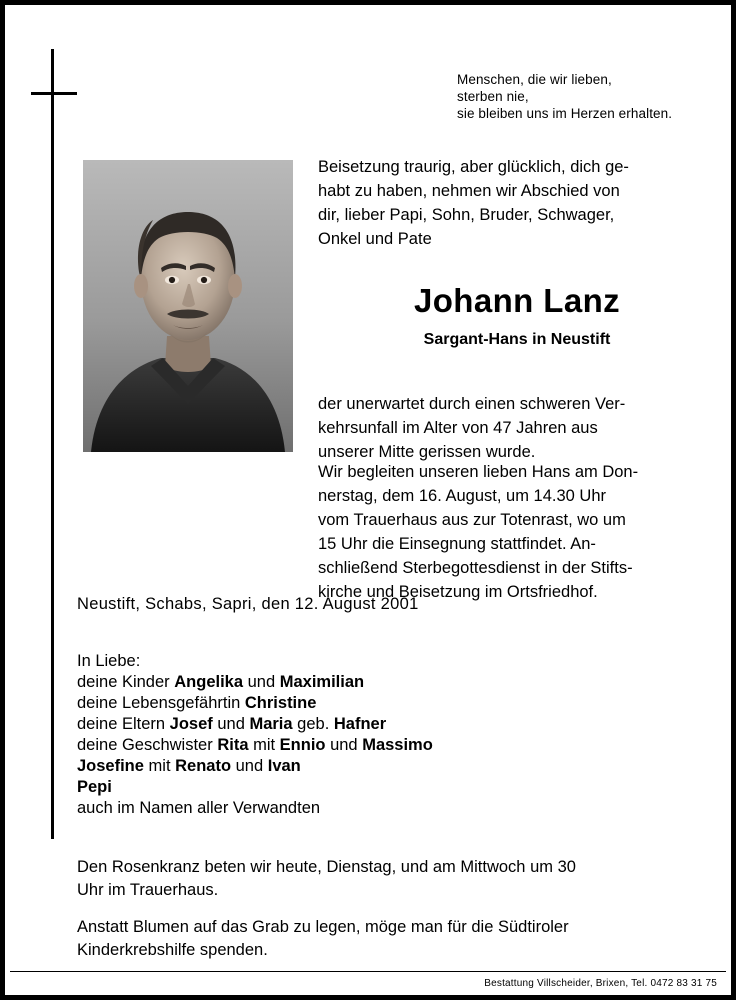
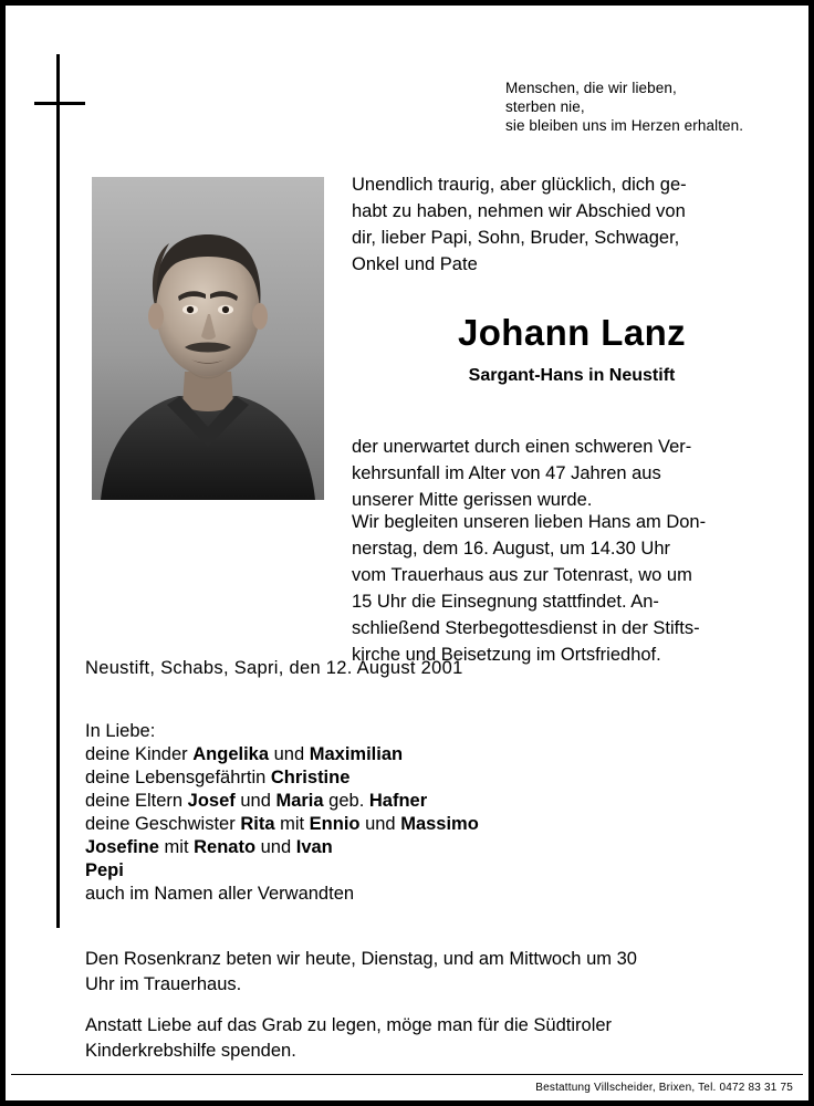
  Menschen, die wir lieben,
  sterben nie,
  sie bleiben uns im Herzen erhalten.
- Beisetzung traurig, aber glücklich, dich ge-
+ Unendlich traurig, aber glücklich, dich ge-
  habt zu haben, nehmen wir Abschied von
  dir, lieber Papi, Sohn, Bruder, Schwager,
  Onkel und Pate
  Johann Lanz
  Sargant-Hans in Neustift
  der unerwartet durch einen schweren Ver-
  kehrsunfall im Alter von 47 Jahren aus
  unserer Mitte gerissen wurde.
  Wir begleiten unseren lieben Hans am Don-
  nerstag, dem 16. August, um 14.30 Uhr
  vom Trauerhaus aus zur Totenrast, wo um
  15 Uhr die Einsegnung stattfindet. An-
  schließend Sterbegottesdienst in der Stifts-
  kirche und Beisetzung im Ortsfriedhof.
  Neustift, Schabs, Sapri, den 12. August 2001
  In Liebe:
  deine Kinder Angelika und Maximilian
  deine Lebensgefährtin Christine
  deine Eltern Josef und Maria geb. Hafner
  deine Geschwister Rita mit Ennio und Massimo
  Josefine mit Renato und Ivan
  Pepi
  auch im Namen aller Verwandten
  Den Rosenkranz beten wir heute, Dienstag, und am Mittwoch um 30
  Uhr im Trauerhaus.
- Anstatt Blumen auf das Grab zu legen, möge man für die Südtiroler
+ Anstatt Liebe auf das Grab zu legen, möge man für die Südtiroler
  Kinderkrebshilfe spenden.
  Bestattung Villscheider, Brixen, Tel. 0472 83 31 75
